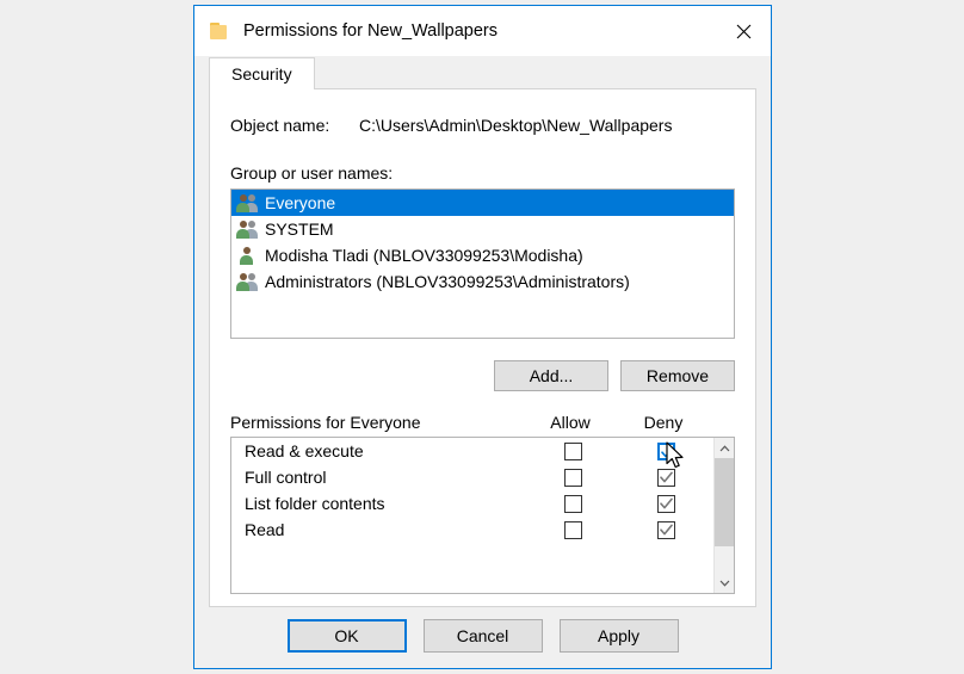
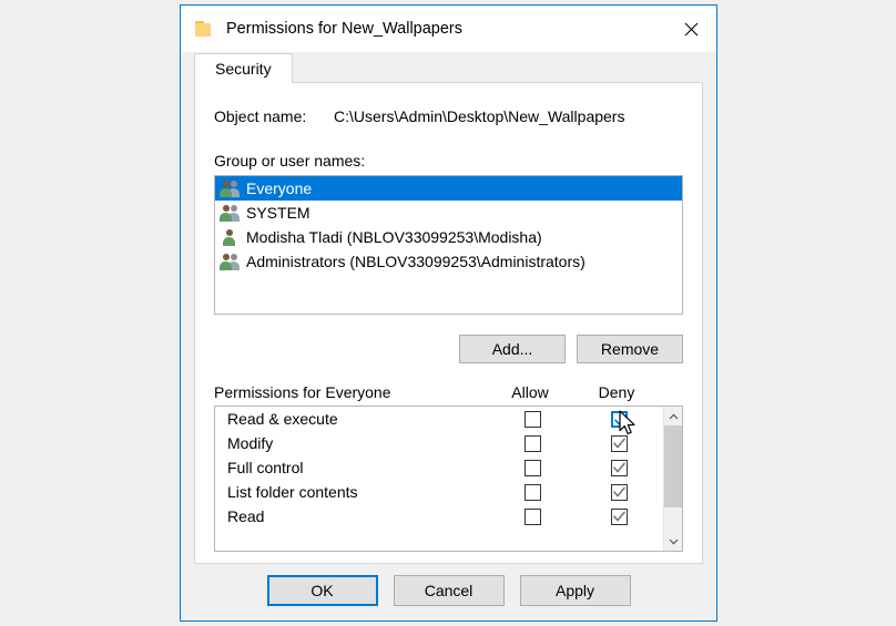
  Permissions for New_Wallpapers
  Security
  Object name:
  C:\Users\Admin\Desktop\New_Wallpapers
  Group or user names:
  Everyone
  SYSTEM
  Modisha Tladi (NBLOV33099253\Modisha)
  Administrators (NBLOV33099253\Administrators)
  Add...
  Remove
  Permissions for Everyone
  Allow
  Deny
  Read & execute
+ Modify
  Full control
  List folder contents
  Read
  OK
  Cancel
  Apply
